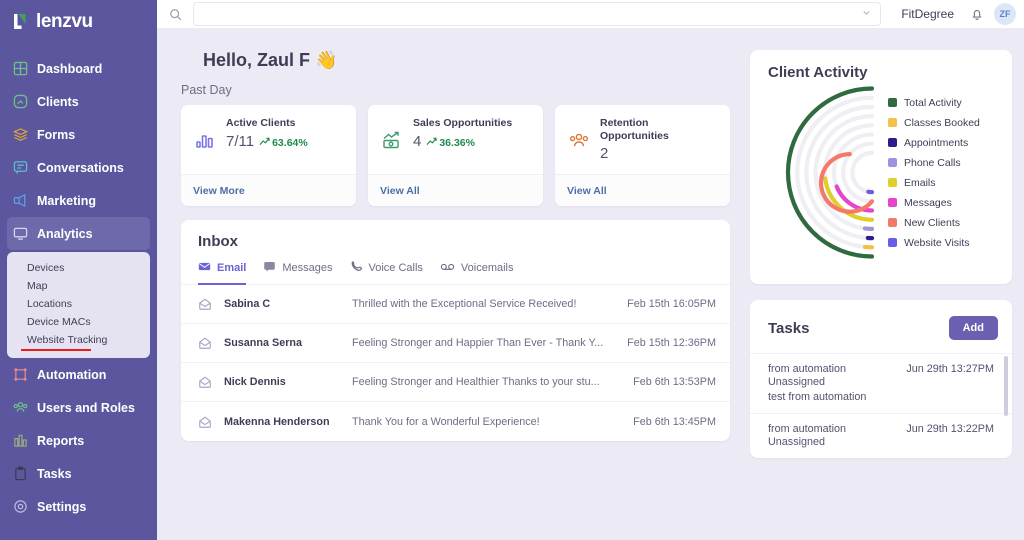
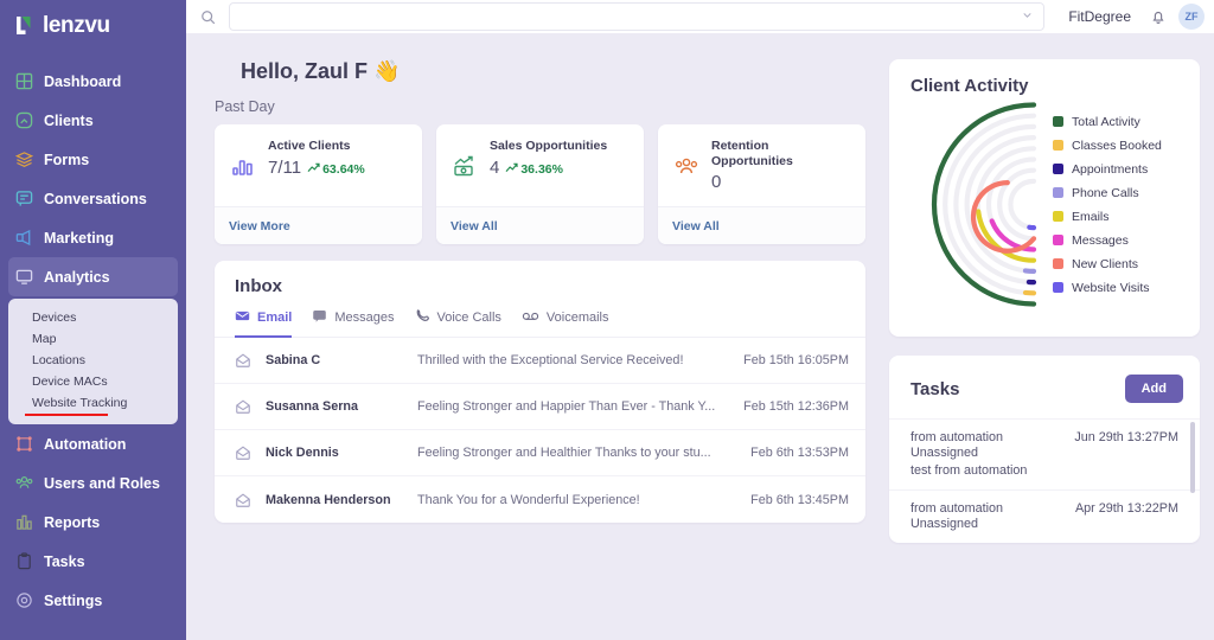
  lenzvu
  Dashboard
  Clients
  Forms
  Conversations
  Marketing
  Analytics
  Devices
  Map
  Locations
  Device MACs
  Website Tracking
  Automation
  Users and Roles
  Reports
  Tasks
  Settings
  FitDegree
  ZF
  Hello, Zaul F 👋
  Past Day
  Active Clients
  7/11
  63.64%
  View More
  Sales Opportunities
  4
  36.36%
  View All
  Retention Opportunities
- 2
+ 0
  View All
  Inbox
  Email
  Messages
  Voice Calls
  Voicemails
  Sabina C
  Thrilled with the Exceptional Service Received!
  Feb 15th 16:05PM
  Susanna Serna
  Feeling Stronger and Happier Than Ever - Thank Y...
  Feb 15th 12:36PM
  Nick Dennis
  Feeling Stronger and Healthier Thanks to your stu...
  Feb 6th 13:53PM
  Makenna Henderson
  Thank You for a Wonderful Experience!
  Feb 6th 13:45PM
  Client Activity
  Total Activity
  Classes Booked
  Appointments
  Phone Calls
  Emails
  Messages
  New Clients
  Website Visits
  Tasks
  Add
  from automation
  Jun 29th 13:27PM
  Unassigned
  test from automation
  from automation
- Jun 29th 13:22PM
+ Apr 29th 13:22PM
  Unassigned
